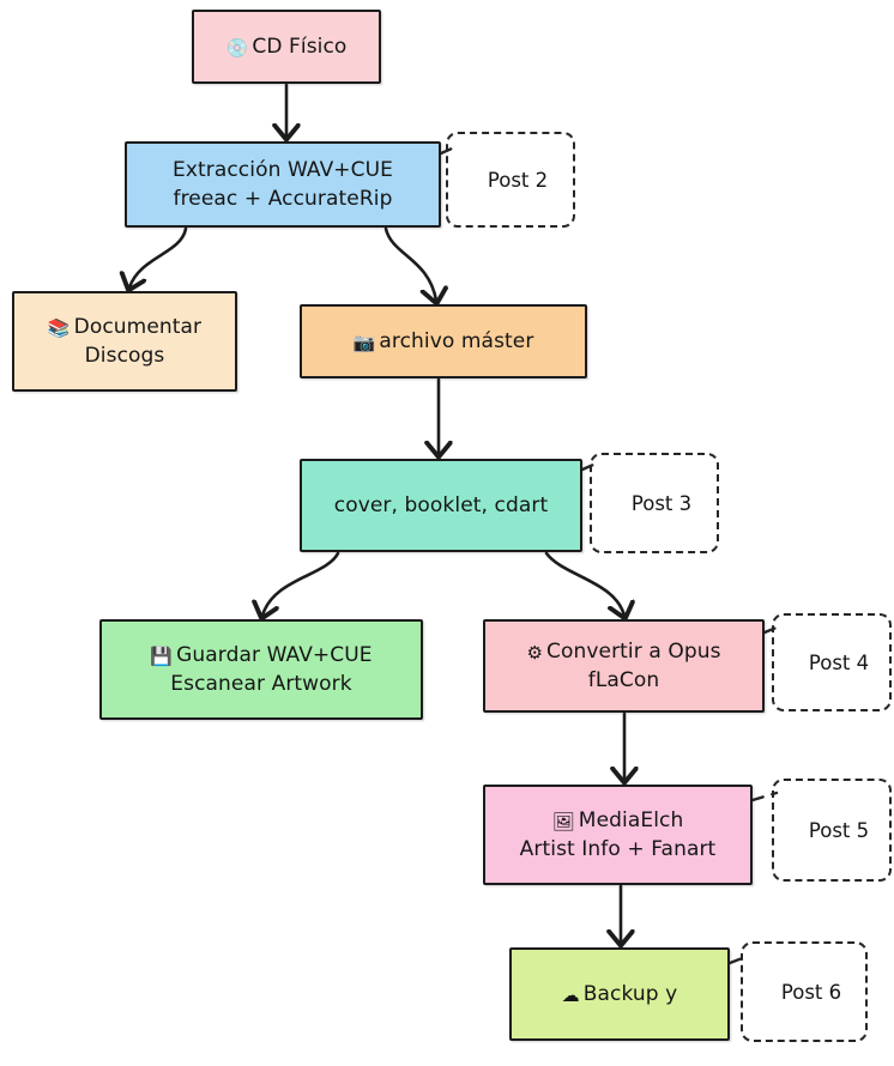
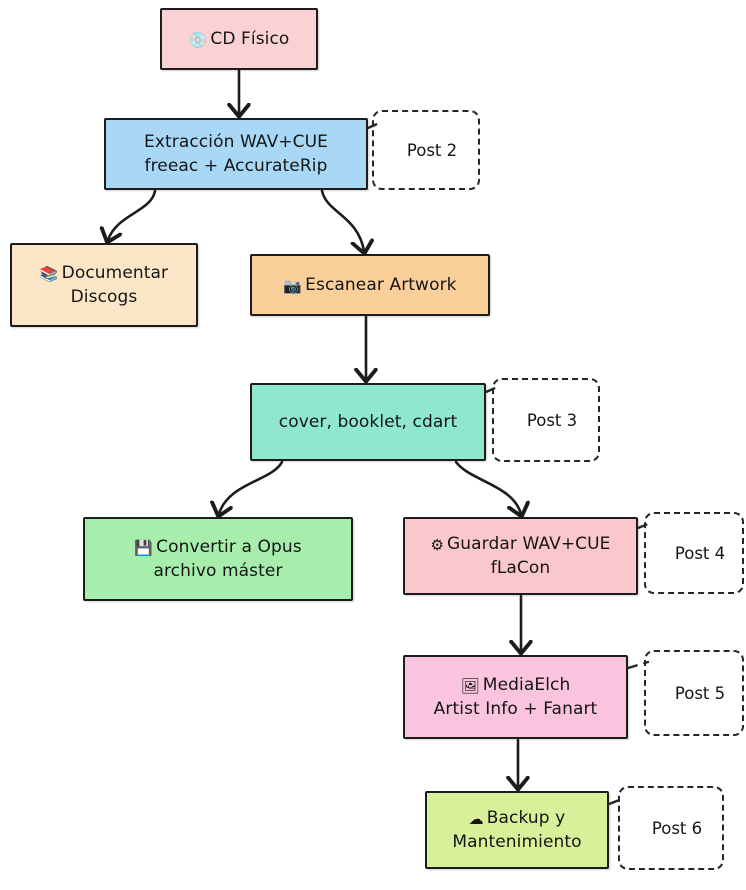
  💿 CD Físico
  Extracción WAV+CUE
  freeac + AccurateRip
  📚 Documentar
  Discogs
- 📷 archivo máster
+ 📷 Escanear Artwork
  cover, booklet, cdart
- 💾 Guardar WAV+CUE
+ 💾 Convertir a Opus
- Escanear Artwork
+ archivo máster
- ⚙ Convertir a Opus
+ ⚙ Guardar WAV+CUE
  fLaCon
  🖼 MediaElch
  Artist Info + Fanart
  ☁ Backup y
+ Mantenimiento
  Post 2
  Post 3
  Post 4
  Post 5
  Post 6
